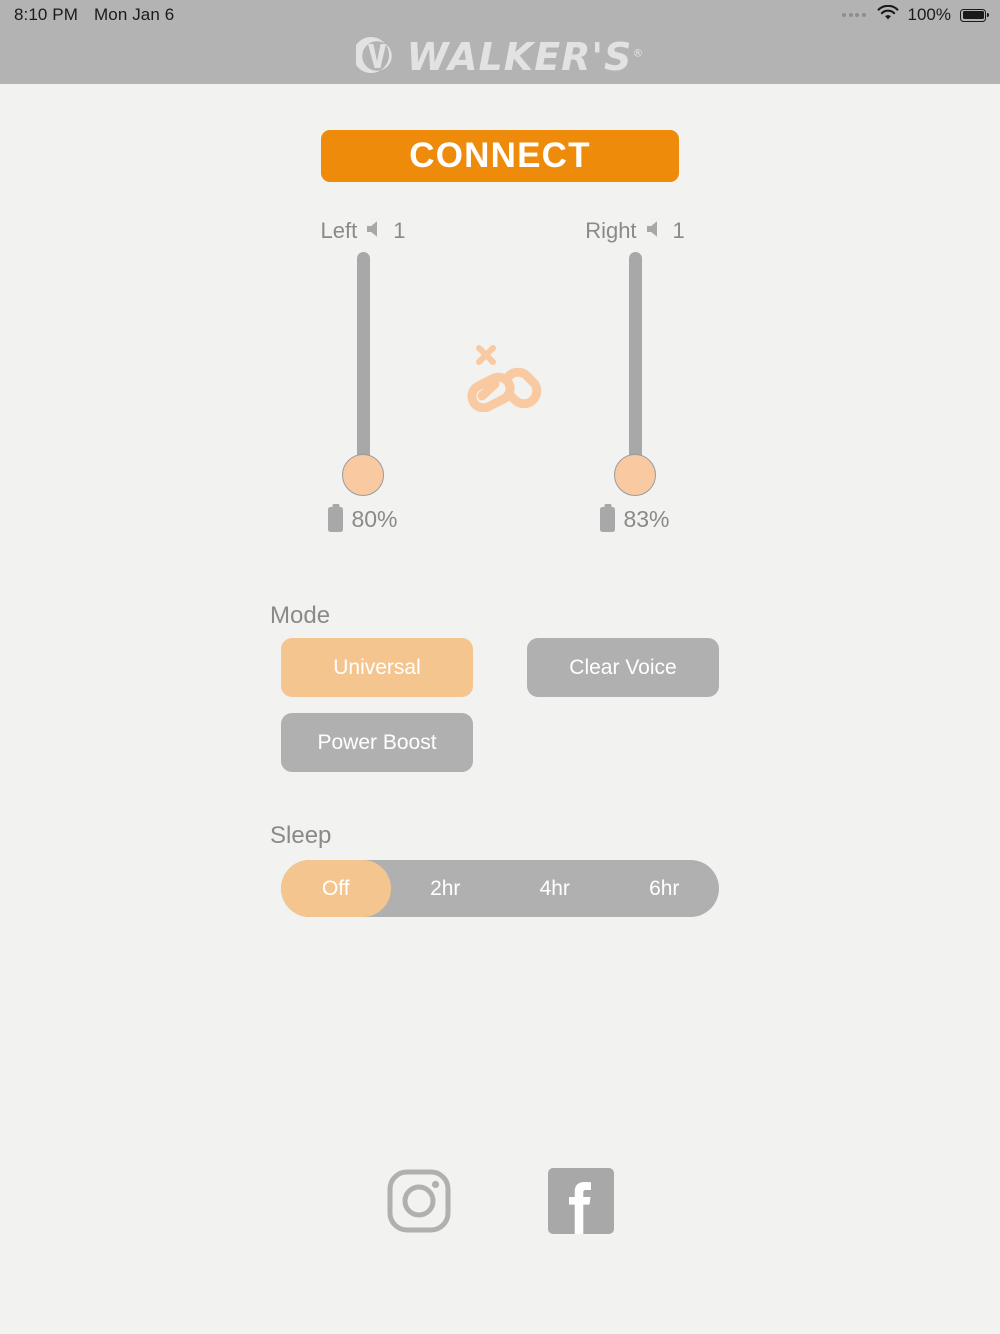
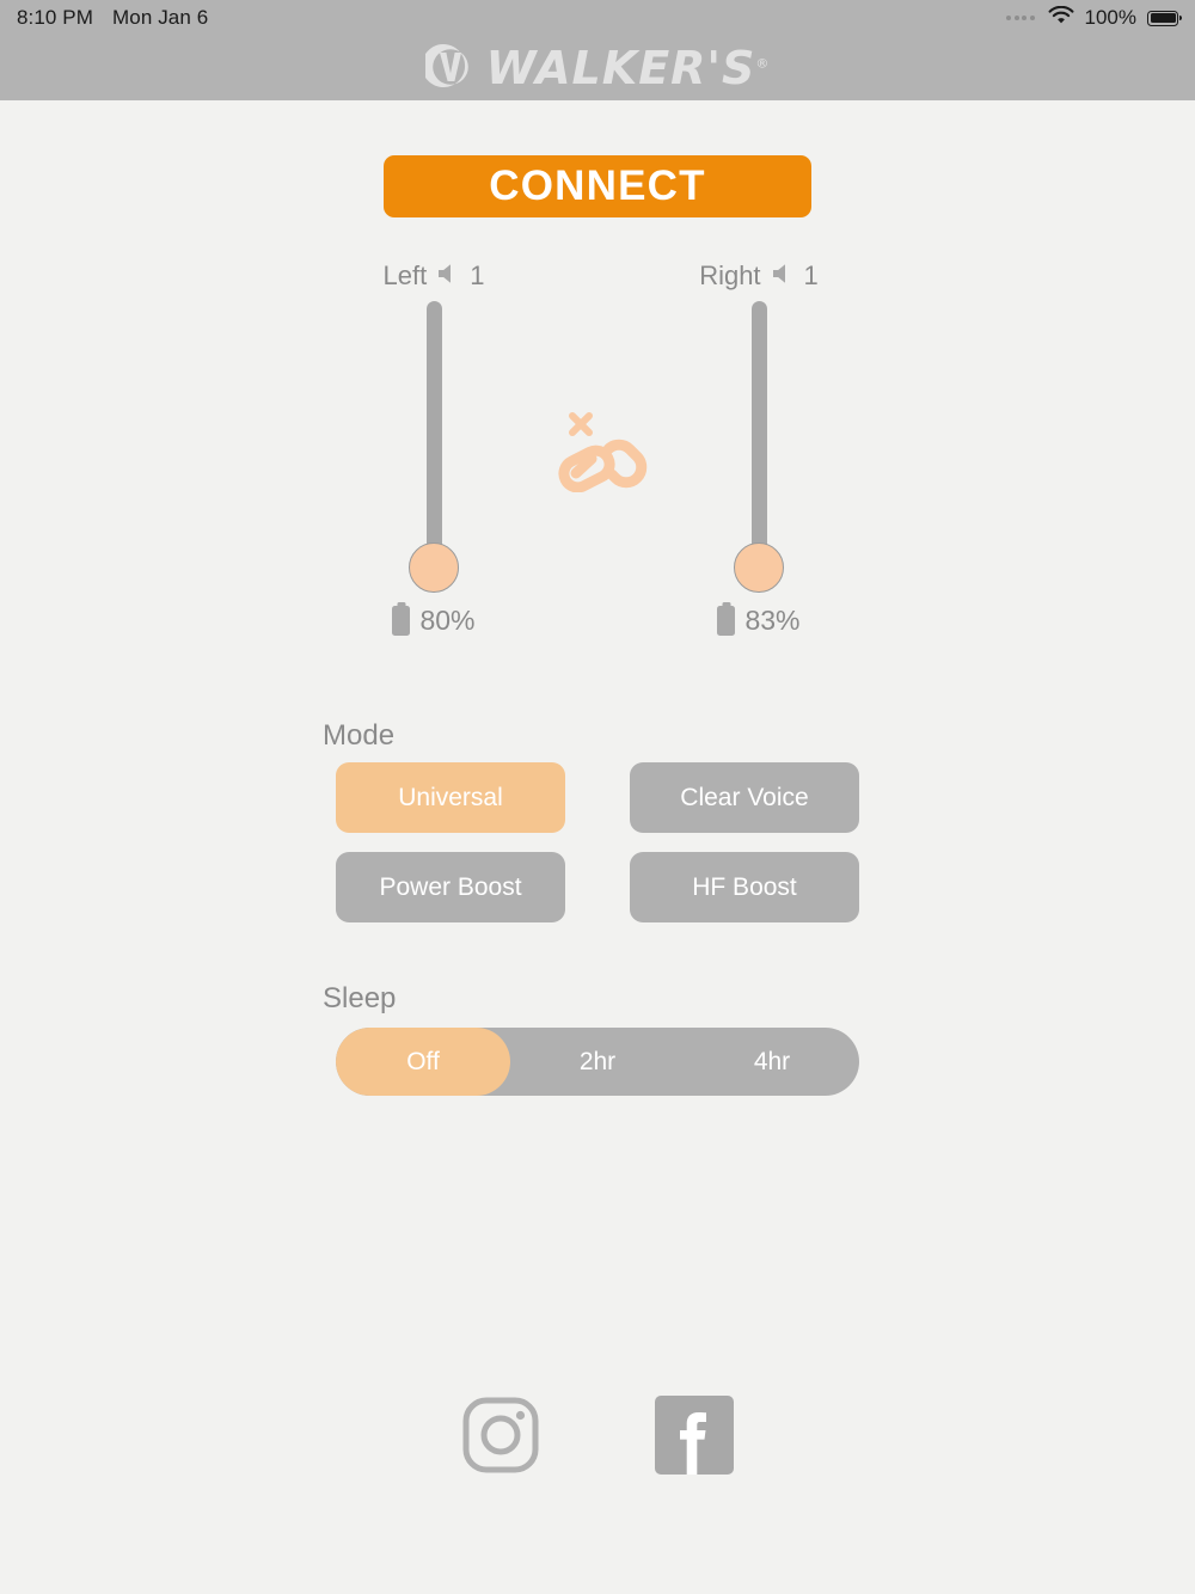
  8:10 PM
  Mon Jan 6
  100%
  WALKER'S®
  CONNECT
  Left
  1
  80%
  Right
  1
  83%
  Mode
  Universal
  Clear Voice
  Power Boost
+ HF Boost
  Sleep
  Off
  2hr
  4hr
- 6hr
